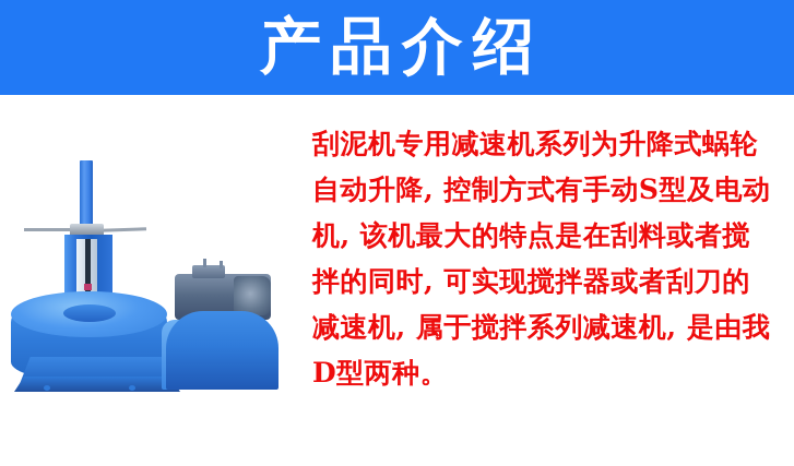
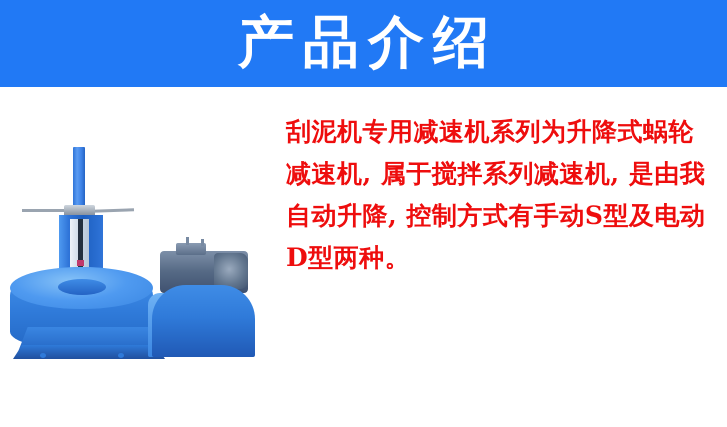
  产品介绍
  刮泥机专用减速机系列为升降式蜗轮
- 自动升降, 控制方式有手动S型及电动
+ 减速机, 属于搅拌系列减速机, 是由我
- 机, 该机最大的特点是在刮料或者搅
- 拌的同时, 可实现搅拌器或者刮刀的
- 减速机, 属于搅拌系列减速机, 是由我
+ 自动升降, 控制方式有手动S型及电动
  D型两种。
